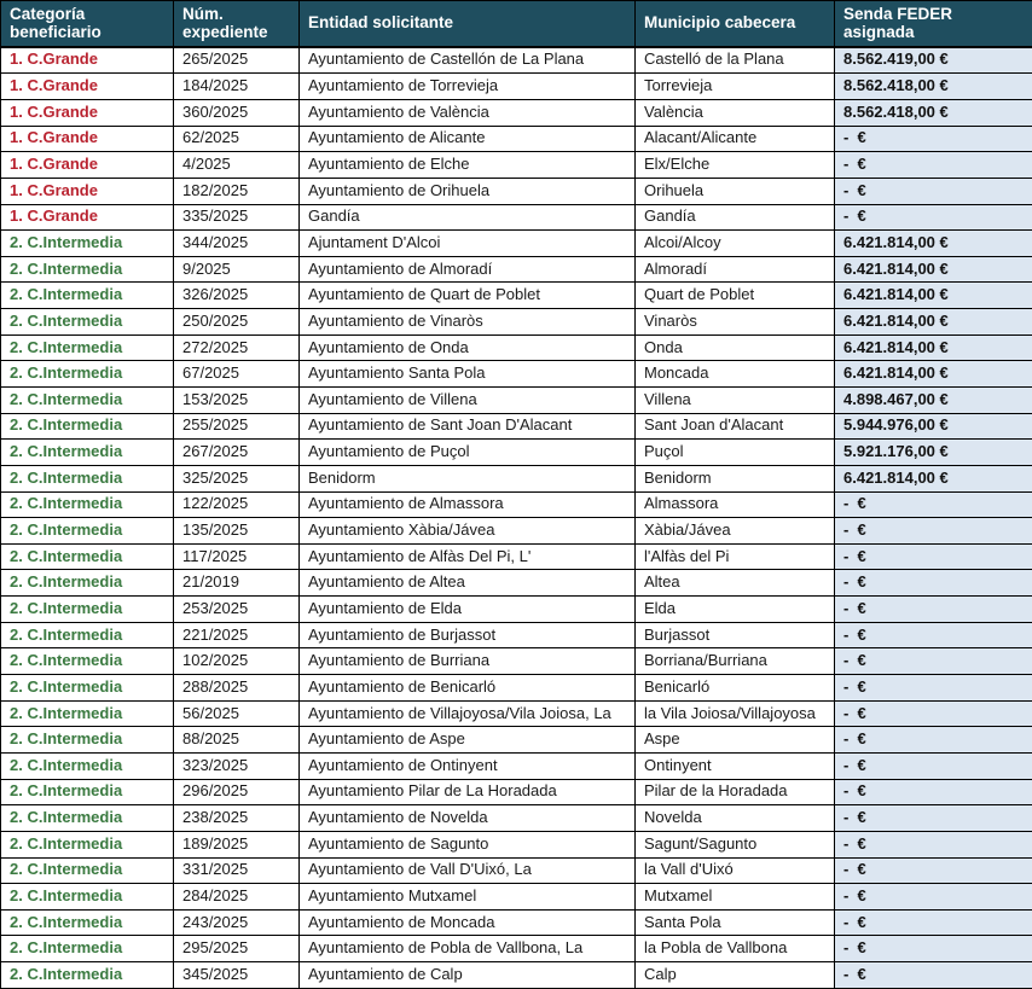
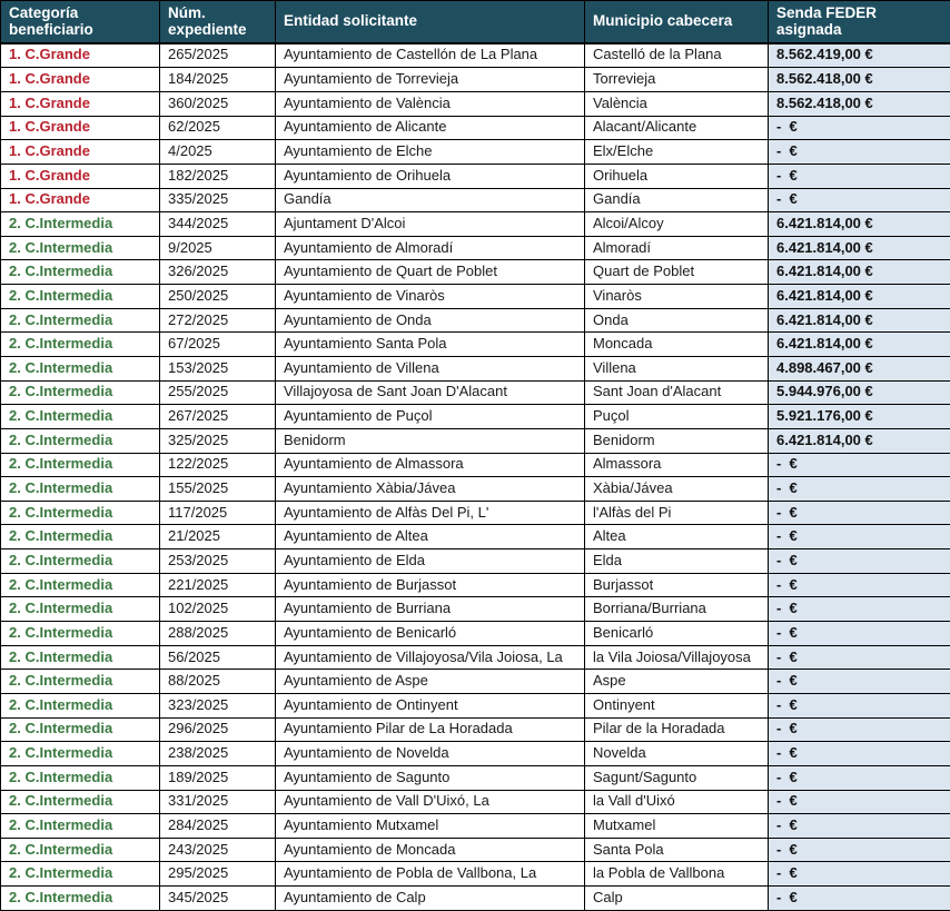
  Categoría beneficiario	Núm. expediente	Entidad solicitante	Municipio cabecera	Senda FEDER asignada
  1. C.Grande	265/2025	Ayuntamiento de Castellón de La Plana	Castelló de la Plana	8.562.419,00 €
  1. C.Grande	184/2025	Ayuntamiento de Torrevieja	Torrevieja	8.562.418,00 €
  1. C.Grande	360/2025	Ayuntamiento de València	València	8.562.418,00 €
  1. C.Grande	62/2025	Ayuntamiento de Alicante	Alacant/Alicante	- €
  1. C.Grande	4/2025	Ayuntamiento de Elche	Elx/Elche	- €
  1. C.Grande	182/2025	Ayuntamiento de Orihuela	Orihuela	- €
  1. C.Grande	335/2025	Gandía	Gandía	- €
  2. C.Intermedia	344/2025	Ajuntament D'Alcoi	Alcoi/Alcoy	6.421.814,00 €
  2. C.Intermedia	9/2025	Ayuntamiento de Almoradí	Almoradí	6.421.814,00 €
  2. C.Intermedia	326/2025	Ayuntamiento de Quart de Poblet	Quart de Poblet	6.421.814,00 €
  2. C.Intermedia	250/2025	Ayuntamiento de Vinaròs	Vinaròs	6.421.814,00 €
  2. C.Intermedia	272/2025	Ayuntamiento de Onda	Onda	6.421.814,00 €
  2. C.Intermedia	67/2025	Ayuntamiento Santa Pola	Moncada	6.421.814,00 €
  2. C.Intermedia	153/2025	Ayuntamiento de Villena	Villena	4.898.467,00 €
- 2. C.Intermedia	255/2025	Ayuntamiento de Sant Joan D'Alacant	Sant Joan d'Alacant	5.944.976,00 €
+ 2. C.Intermedia	255/2025	Villajoyosa de Sant Joan D'Alacant	Sant Joan d'Alacant	5.944.976,00 €
  2. C.Intermedia	267/2025	Ayuntamiento de Puçol	Puçol	5.921.176,00 €
  2. C.Intermedia	325/2025	Benidorm	Benidorm	6.421.814,00 €
  2. C.Intermedia	122/2025	Ayuntamiento de Almassora	Almassora	- €
- 2. C.Intermedia	135/2025	Ayuntamiento Xàbia/Jávea	Xàbia/Jávea	- €
+ 2. C.Intermedia	155/2025	Ayuntamiento Xàbia/Jávea	Xàbia/Jávea	- €
  2. C.Intermedia	117/2025	Ayuntamiento de Alfàs Del Pi, L'	l'Alfàs del Pi	- €
- 2. C.Intermedia	21/2019	Ayuntamiento de Altea	Altea	- €
+ 2. C.Intermedia	21/2025	Ayuntamiento de Altea	Altea	- €
  2. C.Intermedia	253/2025	Ayuntamiento de Elda	Elda	- €
  2. C.Intermedia	221/2025	Ayuntamiento de Burjassot	Burjassot	- €
  2. C.Intermedia	102/2025	Ayuntamiento de Burriana	Borriana/Burriana	- €
  2. C.Intermedia	288/2025	Ayuntamiento de Benicarló	Benicarló	- €
  2. C.Intermedia	56/2025	Ayuntamiento de Villajoyosa/Vila Joiosa, La	la Vila Joiosa/Villajoyosa	- €
  2. C.Intermedia	88/2025	Ayuntamiento de Aspe	Aspe	- €
  2. C.Intermedia	323/2025	Ayuntamiento de Ontinyent	Ontinyent	- €
  2. C.Intermedia	296/2025	Ayuntamiento Pilar de La Horadada	Pilar de la Horadada	- €
  2. C.Intermedia	238/2025	Ayuntamiento de Novelda	Novelda	- €
  2. C.Intermedia	189/2025	Ayuntamiento de Sagunto	Sagunt/Sagunto	- €
  2. C.Intermedia	331/2025	Ayuntamiento de Vall D'Uixó, La	la Vall d'Uixó	- €
  2. C.Intermedia	284/2025	Ayuntamiento Mutxamel	Mutxamel	- €
  2. C.Intermedia	243/2025	Ayuntamiento de Moncada	Santa Pola	- €
  2. C.Intermedia	295/2025	Ayuntamiento de Pobla de Vallbona, La	la Pobla de Vallbona	- €
  2. C.Intermedia	345/2025	Ayuntamiento de Calp	Calp	- €
